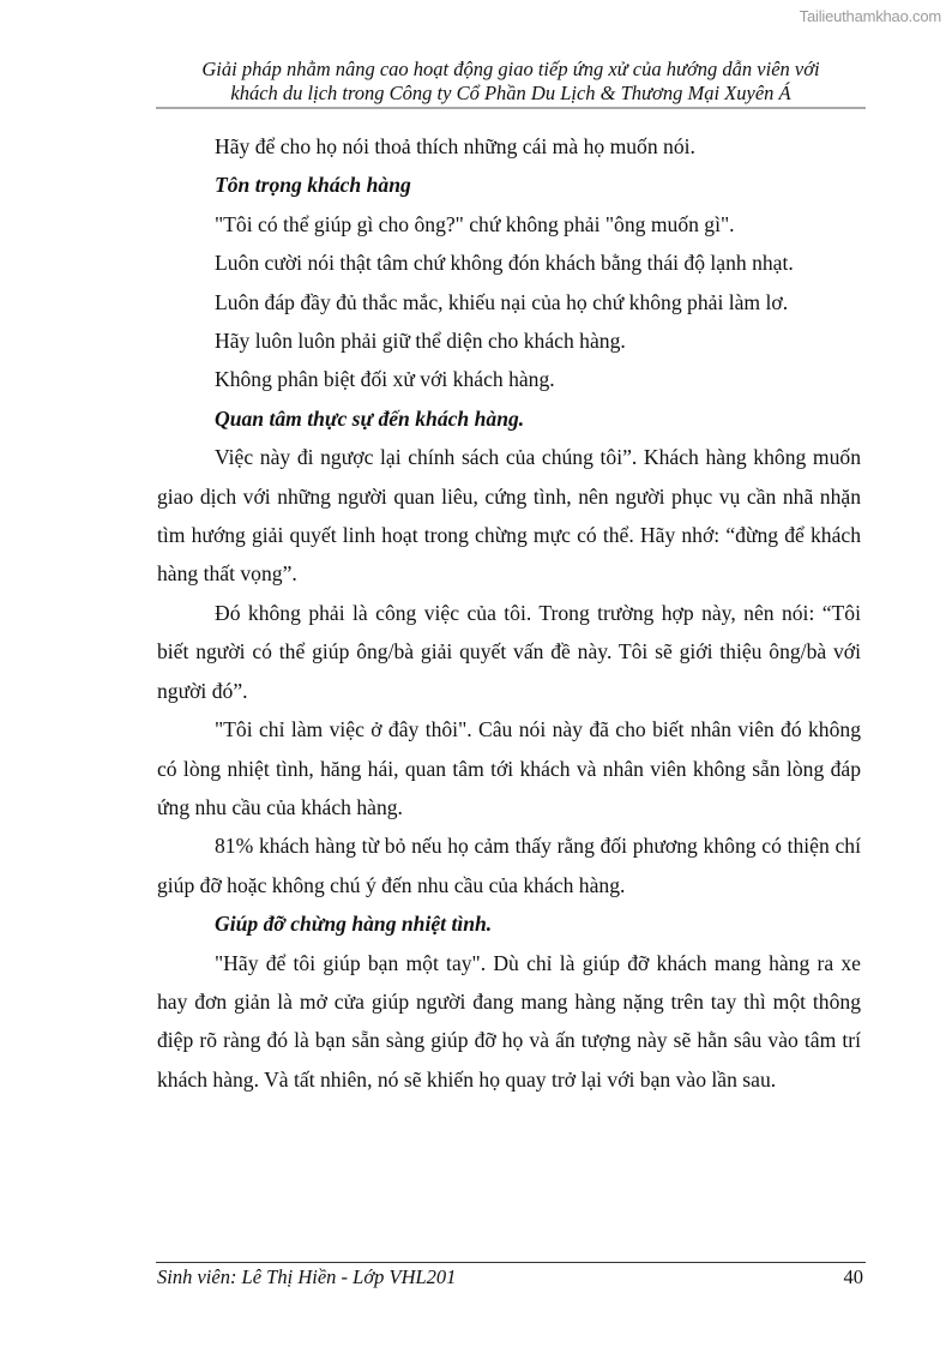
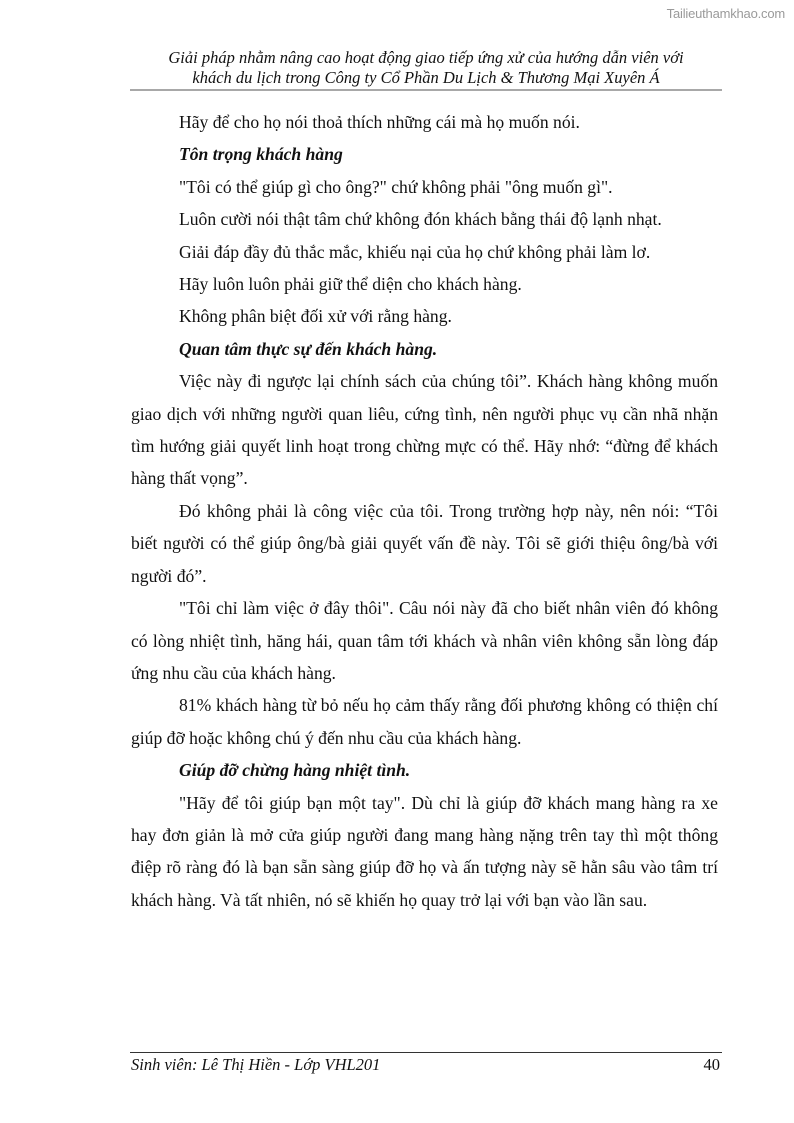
  Tailieuthamkhao.com
  Giải pháp nhằm nâng cao hoạt động giao tiếp ứng xử của hướng dẫn viên với
  khách du lịch trong Công ty Cổ Phần Du Lịch & Thương Mại Xuyên Á
  Hãy để cho họ nói thoả thích những cái mà họ muốn nói.
  Tôn trọng khách hàng
  "Tôi có thể giúp gì cho ông?" chứ không phải "ông muốn gì".
  Luôn cười nói thật tâm chứ không đón khách bằng thái độ lạnh nhạt.
- Luôn đáp đầy đủ thắc mắc, khiếu nại của họ chứ không phải làm lơ.
+ Giải đáp đầy đủ thắc mắc, khiếu nại của họ chứ không phải làm lơ.
  Hãy luôn luôn phải giữ thể diện cho khách hàng.
- Không phân biệt đối xử với khách hàng.
+ Không phân biệt đối xử với rằng hàng.
  Quan tâm thực sự đến khách hàng.
  Việc này đi ngược lại chính sách của chúng tôi”. Khách hàng không muốn giao dịch với những người quan liêu, cứng tình, nên người phục vụ cần nhã nhặn tìm hướng giải quyết linh hoạt trong chừng mực có thể. Hãy nhớ: “đừng để khách hàng thất vọng”.
  Đó không phải là công việc của tôi. Trong trường hợp này, nên nói: “Tôi biết người có thể giúp ông/bà giải quyết vấn đề này. Tôi sẽ giới thiệu ông/bà với người đó”.
  "Tôi chỉ làm việc ở đây thôi". Câu nói này đã cho biết nhân viên đó không có lòng nhiệt tình, hăng hái, quan tâm tới khách và nhân viên không sẵn lòng đáp ứng nhu cầu của khách hàng.
  81% khách hàng từ bỏ nếu họ cảm thấy rằng đối phương không có thiện chí giúp đỡ hoặc không chú ý đến nhu cầu của khách hàng.
  Giúp đỡ chừng hàng nhiệt tình.
  "Hãy để tôi giúp bạn một tay". Dù chỉ là giúp đỡ khách mang hàng ra xe hay đơn giản là mở cửa giúp người đang mang hàng nặng trên tay thì một thông điệp rõ ràng đó là bạn sẵn sàng giúp đỡ họ và ấn tượng này sẽ hằn sâu vào tâm trí khách hàng. Và tất nhiên, nó sẽ khiến họ quay trở lại với bạn vào lần sau.
  Sinh viên: Lê Thị Hiền - Lớp VHL201
  40
